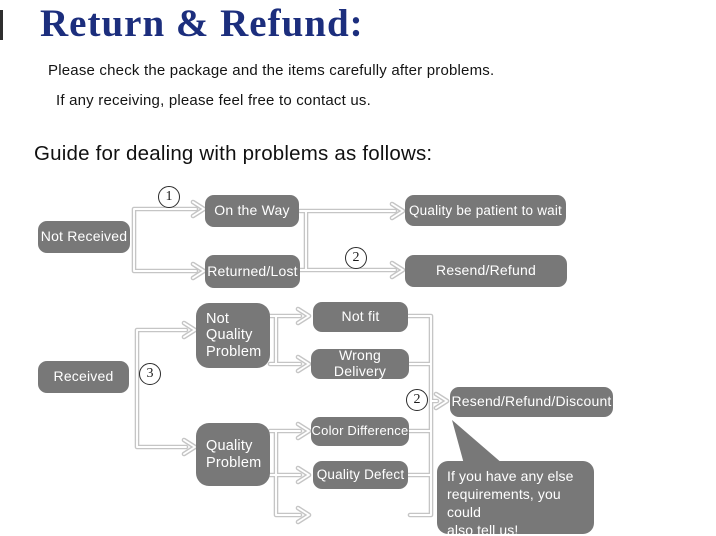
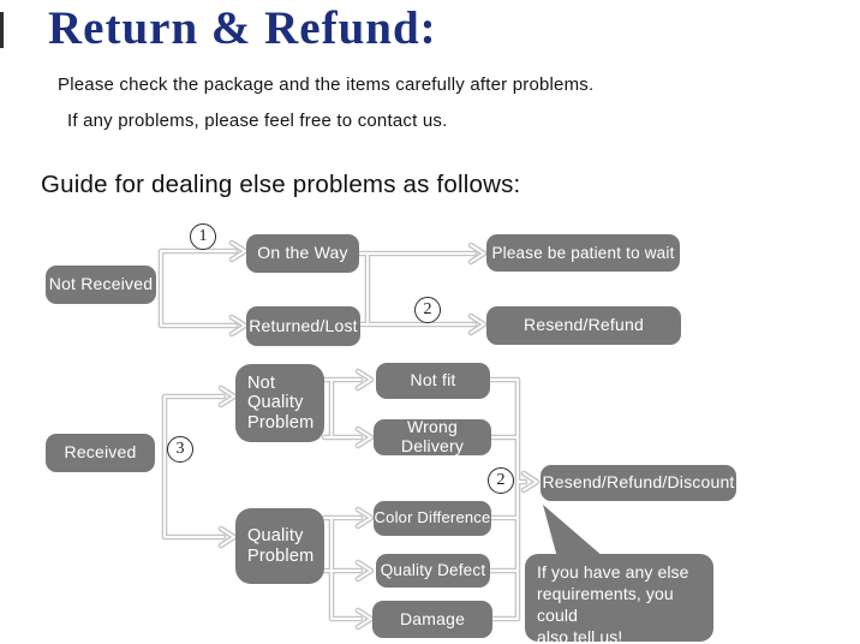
  Return & Refund:
  Please check the package and the items carefully after problems.
- If any receiving, please feel free to contact us.
+ If any problems, please feel free to contact us.
- Guide for dealing with problems as follows:
+ Guide for dealing else problems as follows:
  Not Received
  On the Way
  Returned/Lost
- Quality be patient to wait
+ Please be patient to wait
  Resend/Refund
  Received
  Not
  Quality
  Problem
  Not fit
  Wrong Delivery
  Quality
  Problem
  Color Difference
  Quality Defect
+ Damage
  Resend/Refund/Discount
  1
  2
  3
  2
  If you have any else
  requirements, you could
  also tell us!
